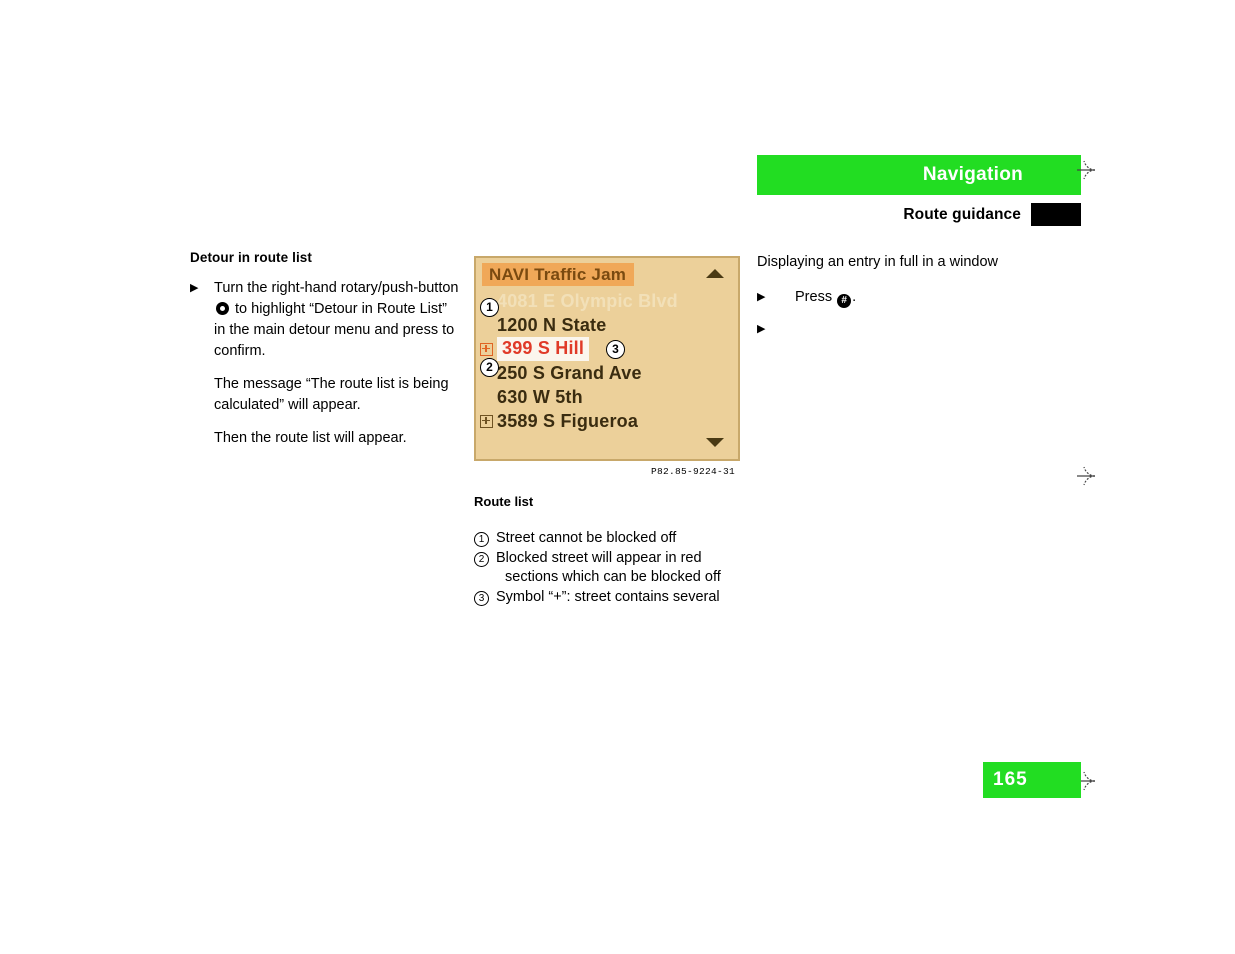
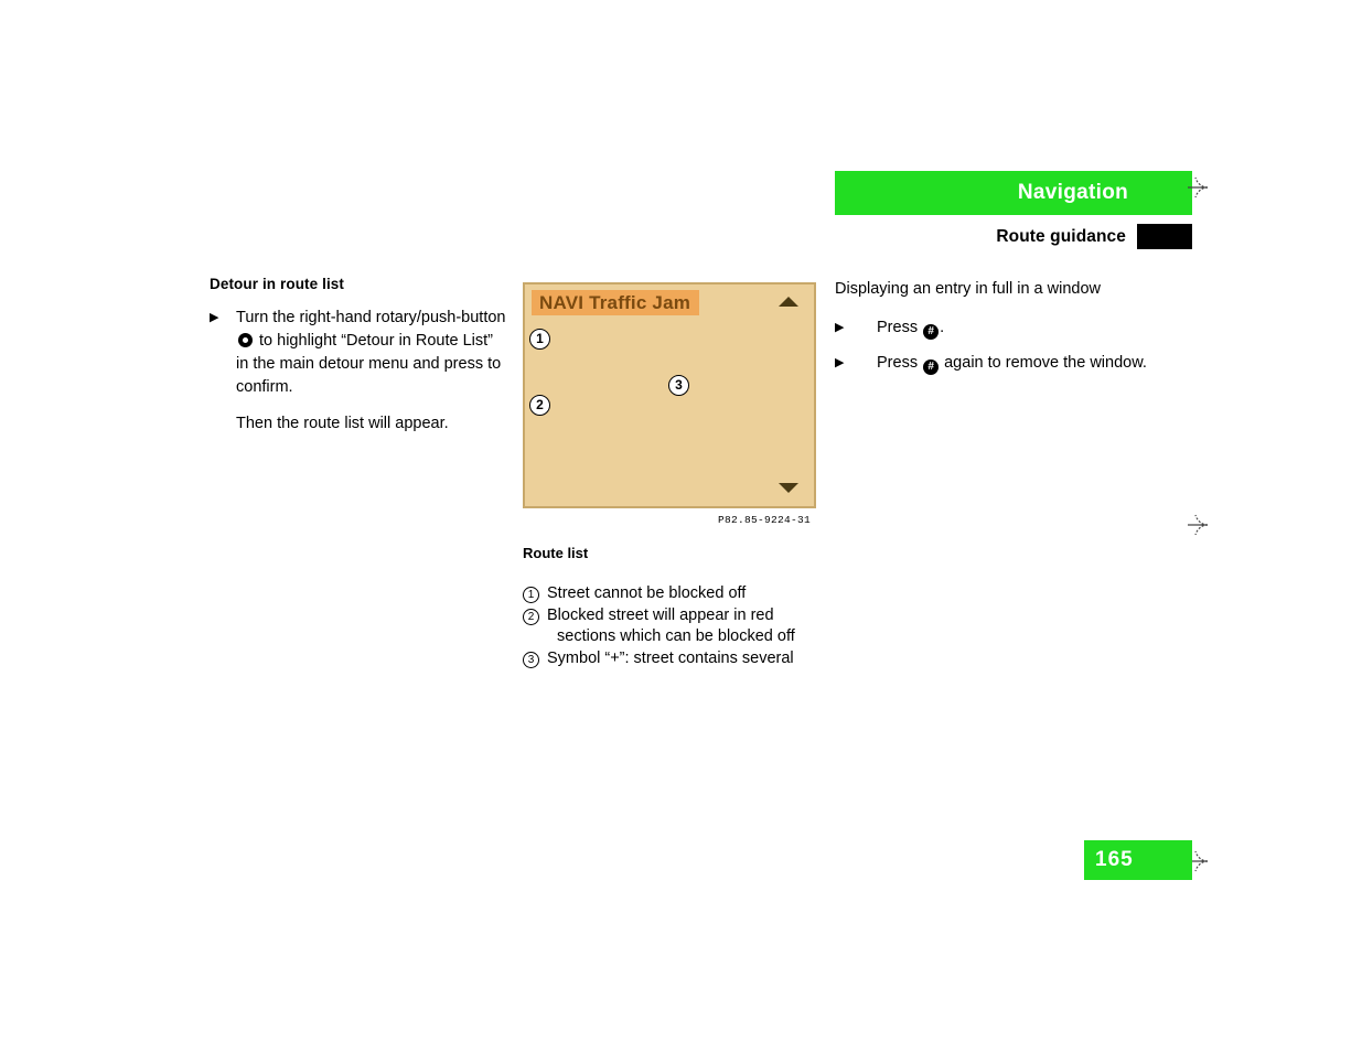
  Navigation
  Route guidance
  Detour in route list
  ▶
  Turn the right-hand rotary/push-button to highlight “Detour in Route List” in the main detour menu and press to confirm.
- The message “The route list is being calculated” will appear.
  Then the route list will appear.
  NAVI Traffic Jam
- 4081 E Olympic Blvd
- 1200 N State
- 399 S Hill
- 250 S Grand Ave
- 630 W 5th
- 3589 S Figueroa
  1
  2
  3
  P82.85-9224-31
  Route list
  1
  Street cannot be blocked off
  2
  Blocked street will appear in red
  sections which can be blocked off
  3
  Symbol “+”: street contains several
  Displaying an entry in full in a window
  ▶
  Press # .
  ▶
+ Press # again to remove the window.
  165
